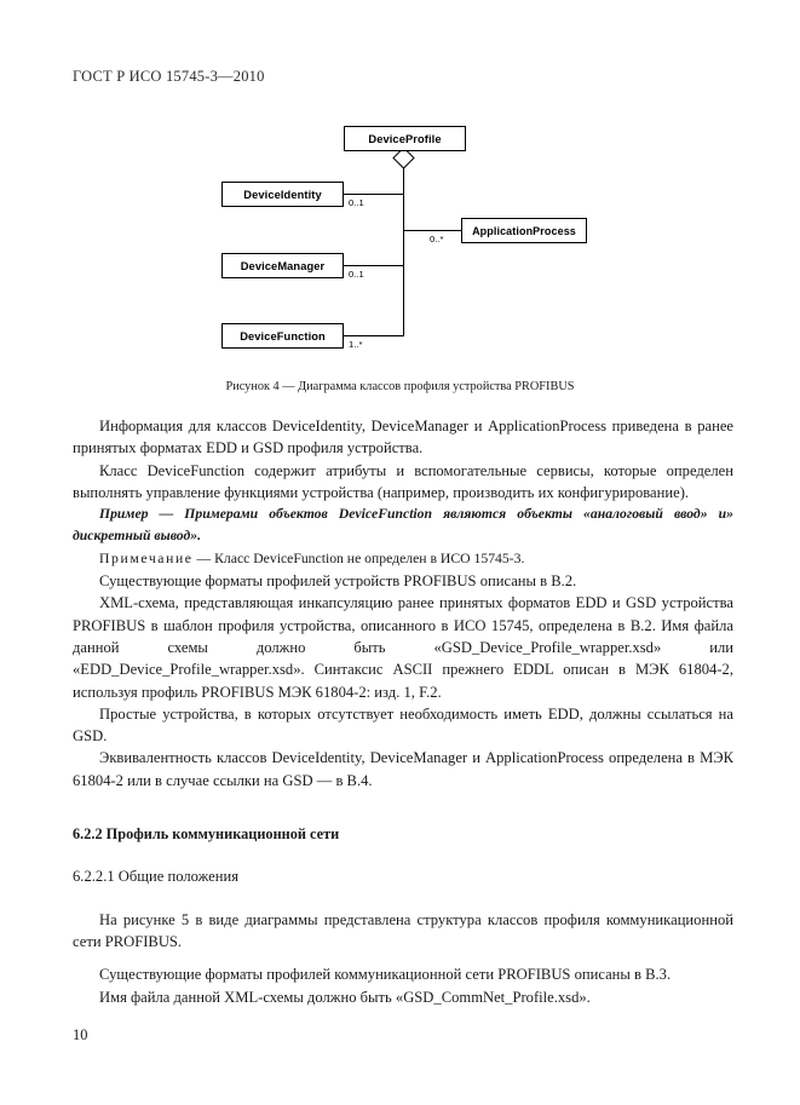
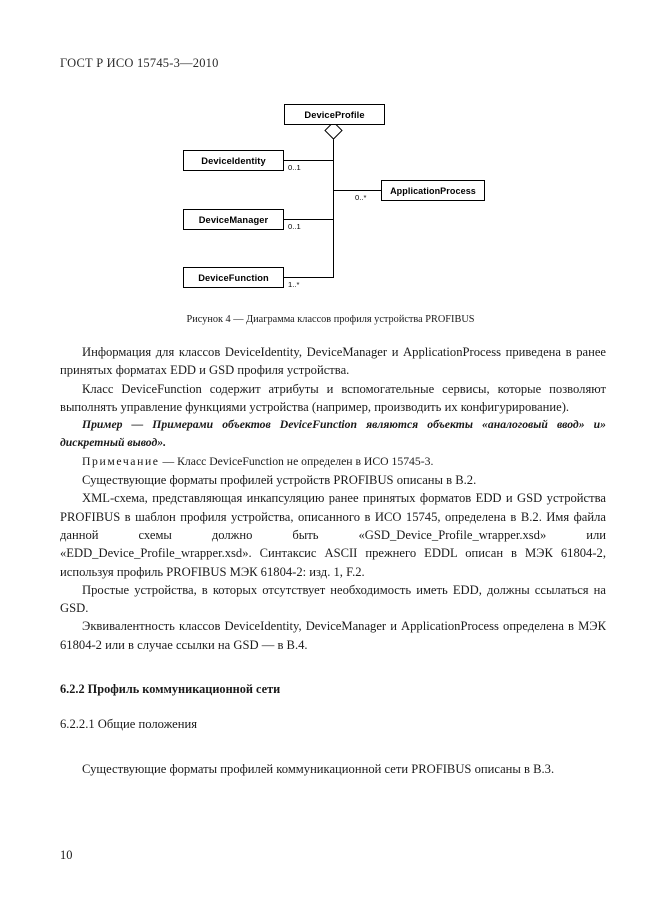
  ГОСТ Р ИСО 15745-3—2010
  DeviceProfile
  DeviceIdentity
  DeviceManager
  DeviceFunction
  ApplicationProcess
  0..1
  0..1
  1..*
  0..*
  Рисунок 4 — Диаграмма классов профиля устройства PROFIBUS
  Информация для классов DeviceIdentity, DeviceManager и ApplicationProcess приведена в ранее принятых форматах EDD и GSD профиля устройства.
- Класс DeviceFunction содержит атрибуты и вспомогательные сервисы, которые определен выполнять управление функциями устройства (например, производить их конфигурирование).
+ Класс DeviceFunction содержит атрибуты и вспомогательные сервисы, которые позволяют выполнять управление функциями устройства (например, производить их конфигурирование).
  Пример — Примерами объектов DeviceFunction являются объекты «аналоговый ввод» и» дискретный вывод».
  Примечание — Класс DeviceFunction не определен в ИСО 15745-3.
  Существующие форматы профилей устройств PROFIBUS описаны в В.2.
  XML-схема, представляющая инкапсуляцию ранее принятых форматов EDD и GSD устройства PROFIBUS в шаблон профиля устройства, описанного в ИСО 15745, определена в В.2. Имя файла данной схемы должно быть «GSD_Device_Profile_wrapper.xsd» или «EDD_Device_Profile_wrapper.xsd». Синтаксис ASCII прежнего EDDL описан в МЭК 61804-2, используя профиль PROFIBUS МЭК 61804-2: изд. 1, F.2.
  Простые устройства, в которых отсутствует необходимость иметь EDD, должны ссылаться на GSD.
  Эквивалентность классов DeviceIdentity, DeviceManager и ApplicationProcess определена в МЭК 61804-2 или в случае ссылки на GSD — в В.4.
  6.2.2 Профиль коммуникационной сети
  6.2.2.1 Общие положения
- На рисунке 5 в виде диаграммы представлена структура классов профиля коммуникационной сети PROFIBUS.
  Существующие форматы профилей коммуникационной сети PROFIBUS описаны в В.3.
- Имя файла данной XML-схемы должно быть «GSD_CommNet_Profile.xsd».
  10
